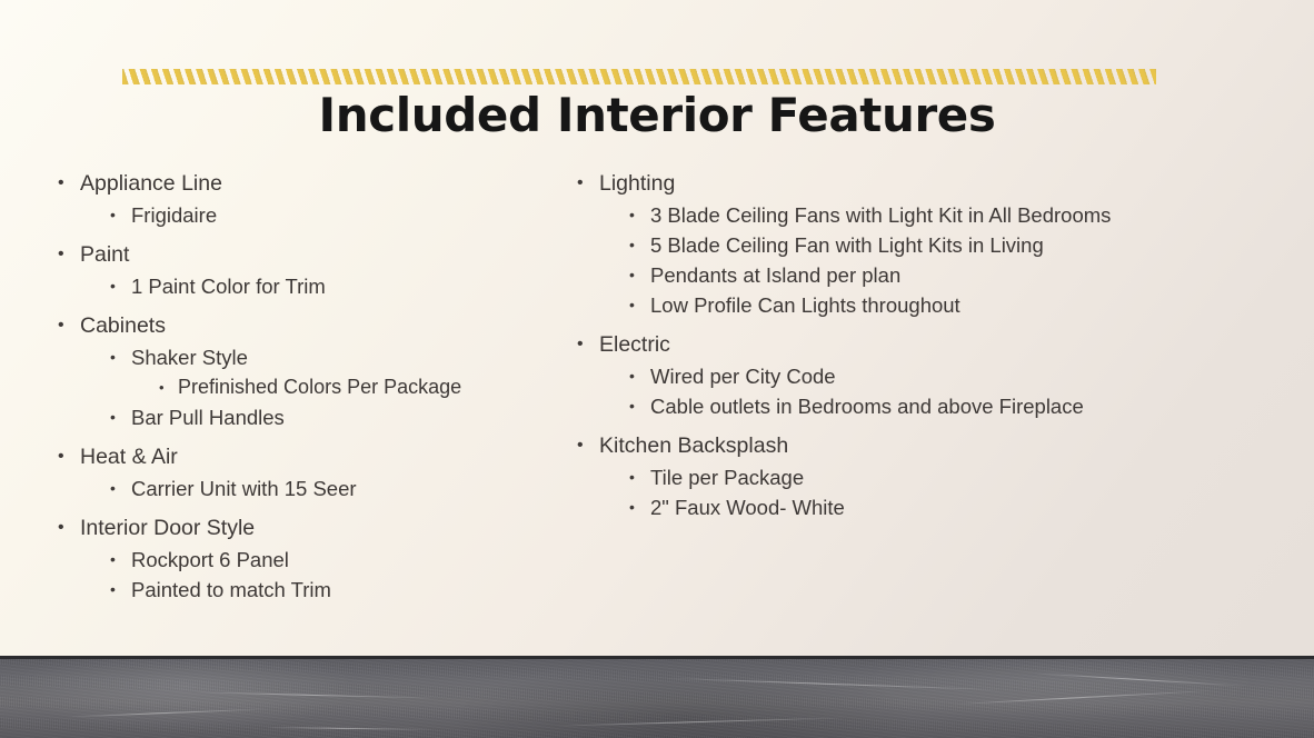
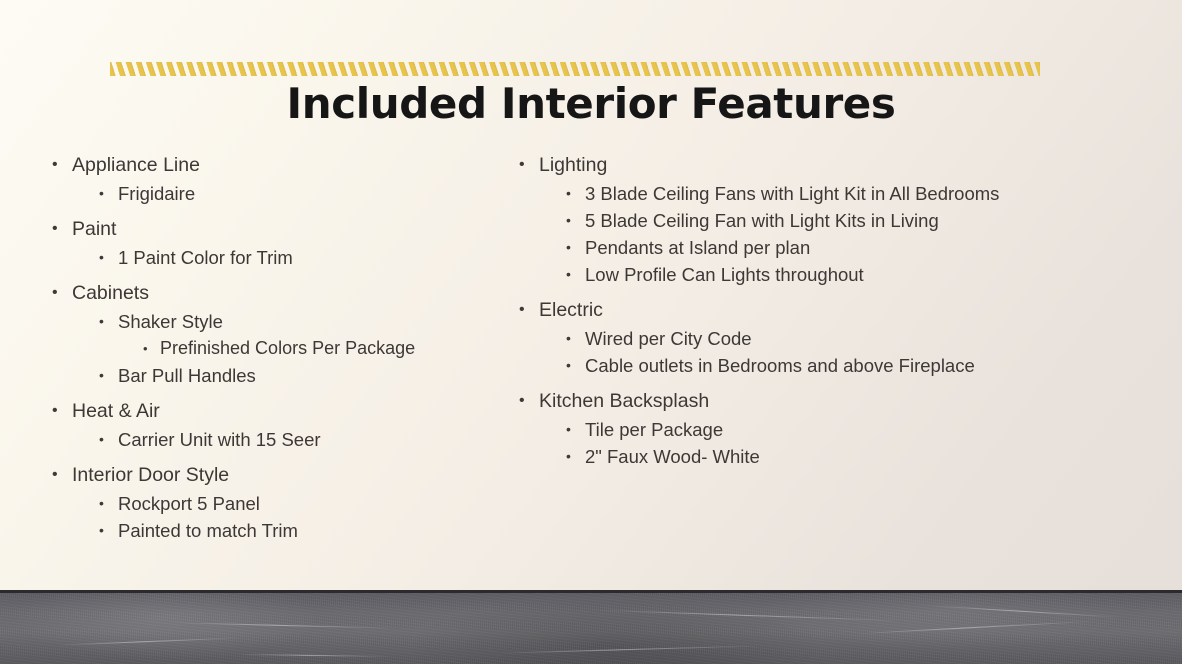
  Included Interior Features
  Appliance Line
  Frigidaire
  Paint
  1 Paint Color for Trim
  Cabinets
  Shaker Style
  Prefinished Colors Per Package
  Bar Pull Handles
  Heat & Air
  Carrier Unit with 15 Seer
  Interior Door Style
- Rockport 6 Panel
+ Rockport 5 Panel
  Painted to match Trim
  Lighting
  3 Blade Ceiling Fans with Light Kit in All Bedrooms
  5 Blade Ceiling Fan with Light Kits in Living
  Pendants at Island per plan
  Low Profile Can Lights throughout
  Electric
  Wired per City Code
  Cable outlets in Bedrooms and above Fireplace
  Kitchen Backsplash
  Tile per Package
  2" Faux Wood- White
